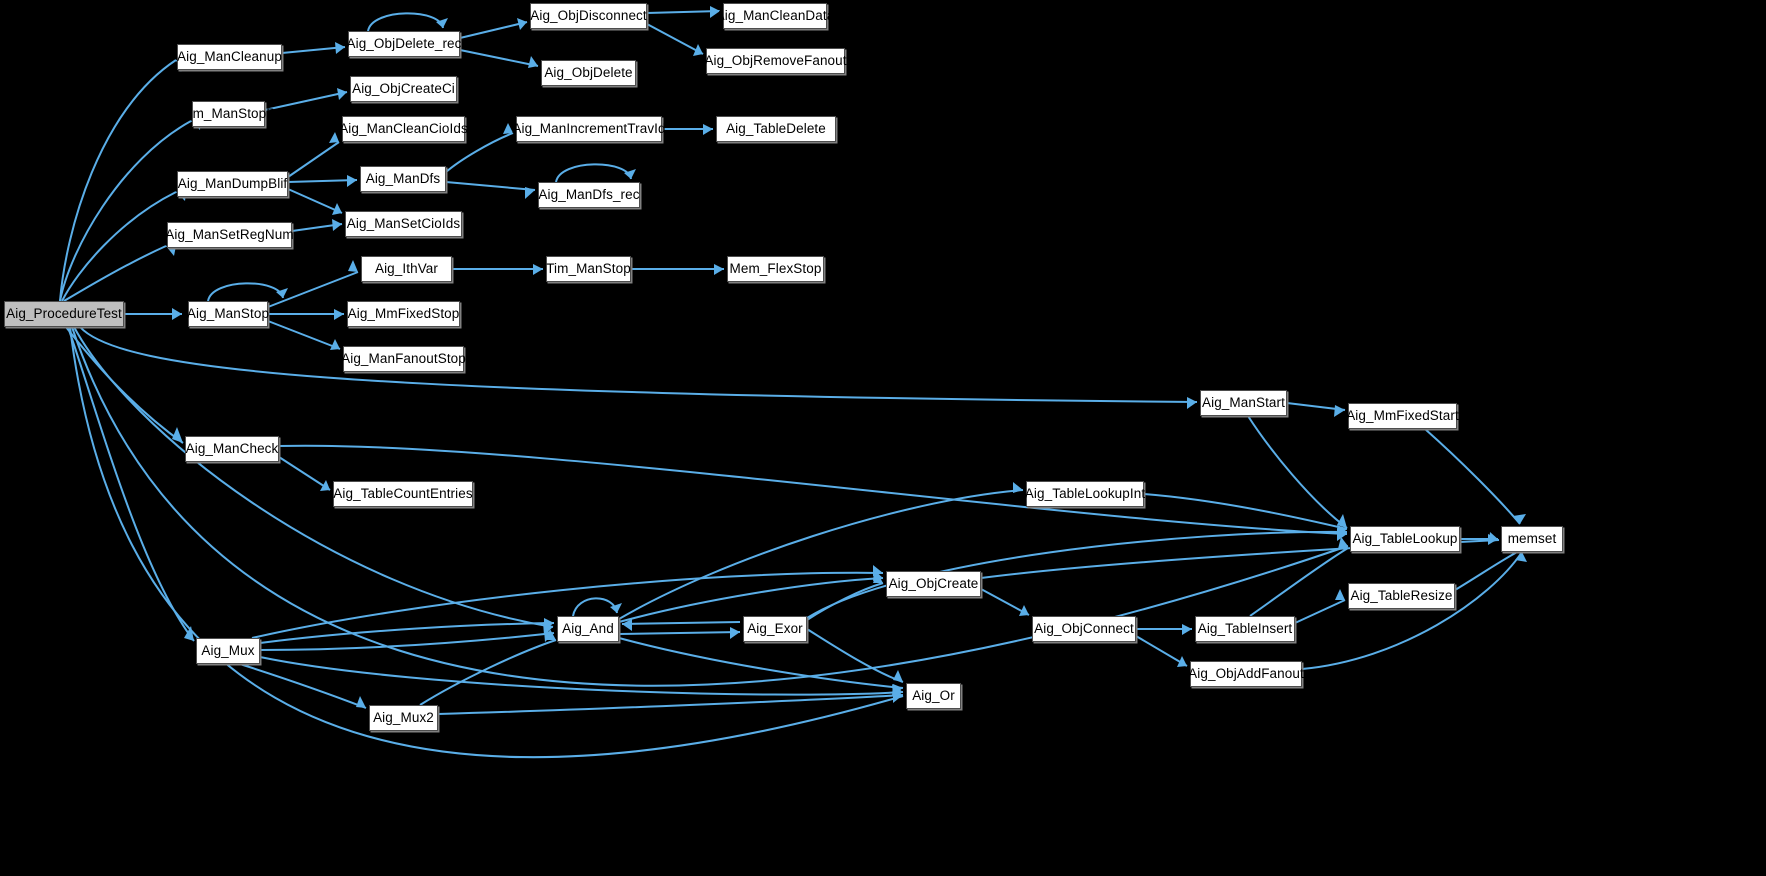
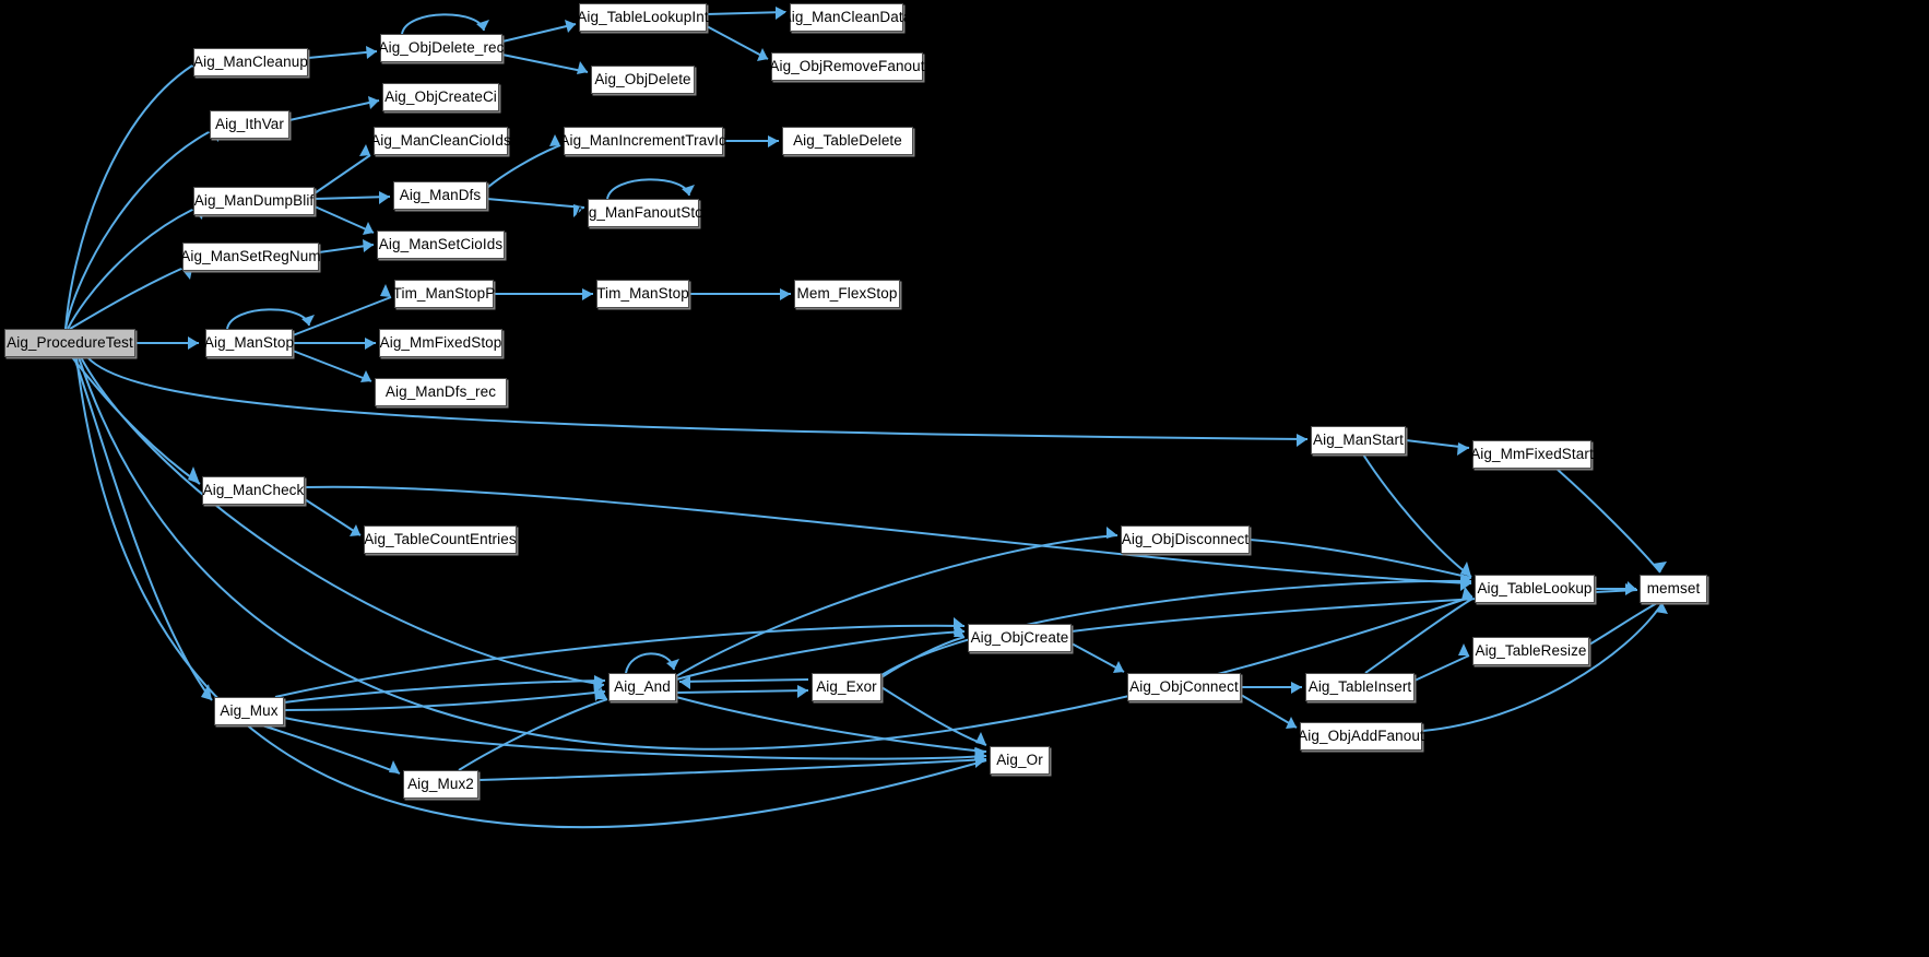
  Aig_ProcedureTest
  Aig_ManCleanup
  Aig_ObjDelete_rec
- Aig_ObjDisconnect
+ Aig_TableLookupInt
  Aig_ManCleanData
  Aig_ObjRemoveFanout
  Aig_ObjDelete
- Tim_ManStopP
+ Aig_IthVar
  Aig_ObjCreateCi
  Aig_ManCleanCioIds
  Aig_ManIncrementTravId
  Aig_TableDelete
  Aig_ManDumpBlif
  Aig_ManDfs
- Aig_ManDfs_rec
+ Aig_ManFanoutStop
  Aig_ManSetCioIds
  Aig_ManSetRegNum
- Aig_IthVar
+ Tim_ManStopP
  Tim_ManStop
  Mem_FlexStop
  Aig_ManStop
  Aig_MmFixedStop
- Aig_ManFanoutStop
+ Aig_ManDfs_rec
  Aig_ManStart
  Aig_MmFixedStart
  Aig_ManCheck
  Aig_TableCountEntries
- Aig_TableLookupInt
+ Aig_ObjDisconnect
  Aig_TableLookup
  memset
  Aig_ObjCreate
  Aig_TableResize
  Aig_And
  Aig_Exor
  Aig_ObjConnect
  Aig_TableInsert
  Aig_Mux
  Aig_ObjAddFanout
  Aig_Or
  Aig_Mux2
